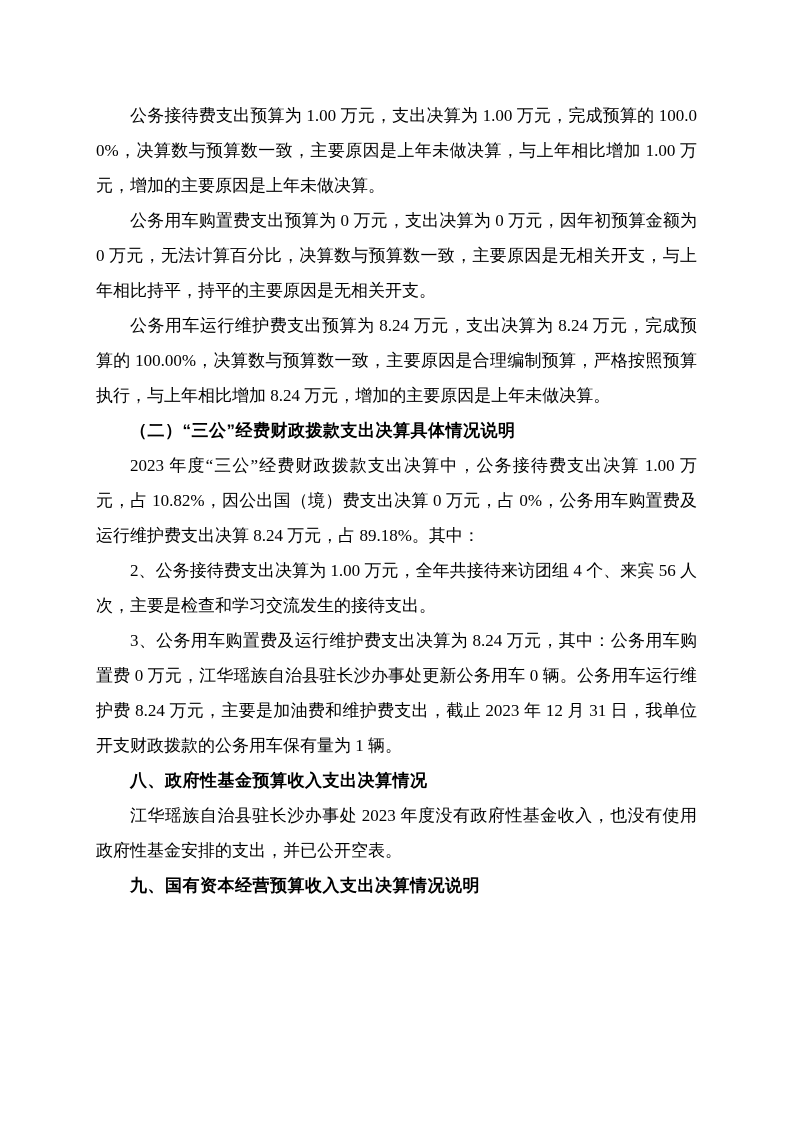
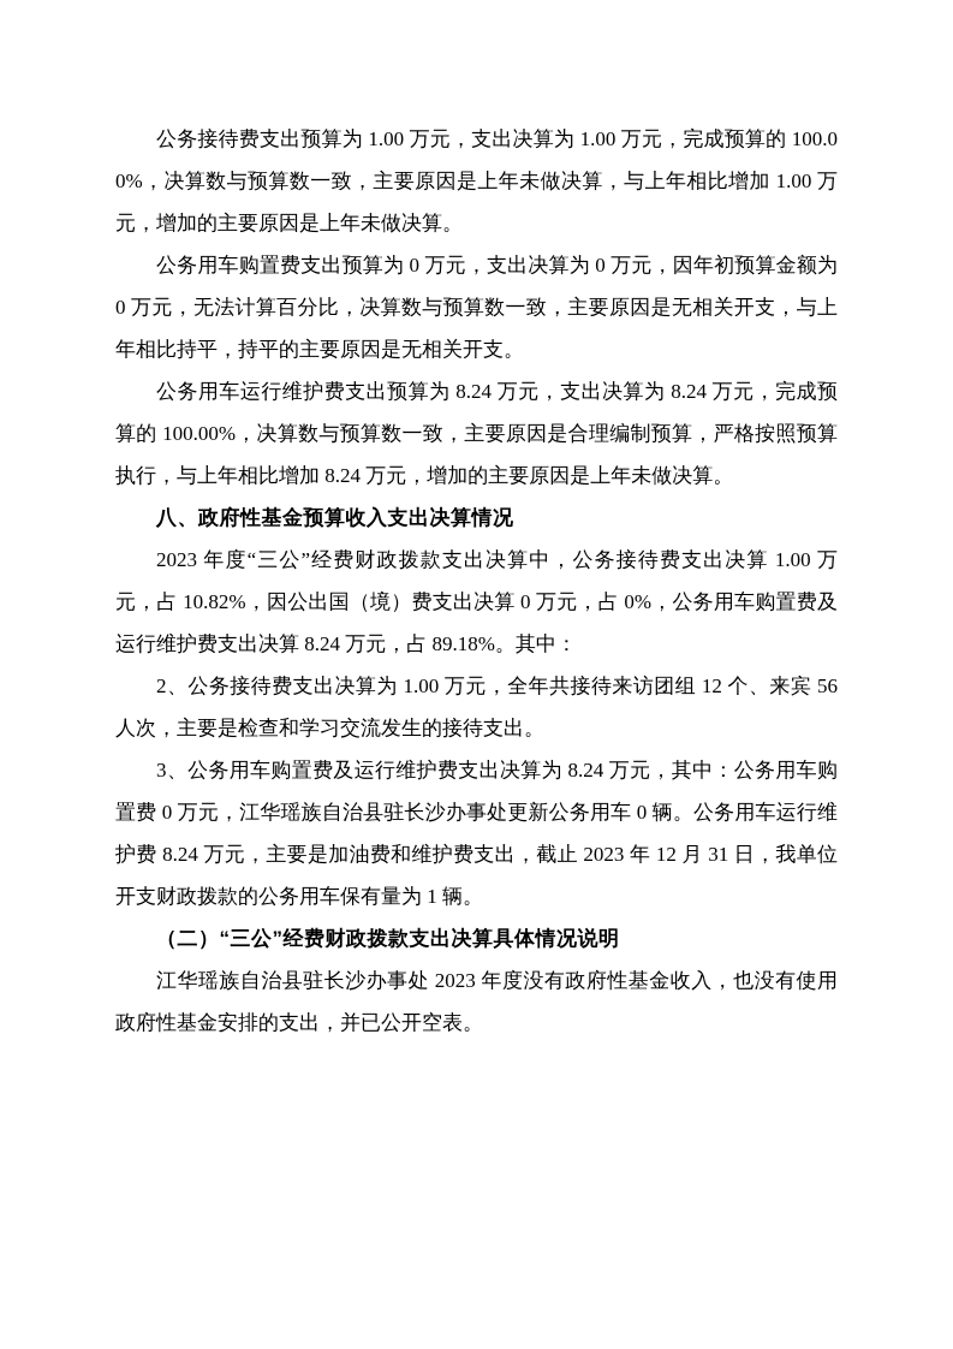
  公务接待费支出预算为 1.00 万元，支出决算为 1.00 万元，完成预算的 100.00%，决算数与预算数一致，主要原因是上年未做决算，与上年相比增加 1.00 万元，增加的主要原因是上年未做决算。
  公务用车购置费支出预算为 0 万元，支出决算为 0 万元，因年初预算金额为 0 万元，无法计算百分比，决算数与预算数一致，主要原因是无相关开支，与上年相比持平，持平的主要原因是无相关开支。
  公务用车运行维护费支出预算为 8.24 万元，支出决算为 8.24 万元，完成预算的 100.00%，决算数与预算数一致，主要原因是合理编制预算，严格按照预算执行，与上年相比增加 8.24 万元，增加的主要原因是上年未做决算。
- （二）“三公”经费财政拨款支出决算具体情况说明
+ 八、政府性基金预算收入支出决算情况
  2023 年度“三公”经费财政拨款支出决算中，公务接待费支出决算 1.00 万元，占 10.82%，因公出国（境）费支出决算 0 万元，占 0%，公务用车购置费及运行维护费支出决算 8.24 万元，占 89.18%。其中：
- 2、公务接待费支出决算为 1.00 万元，全年共接待来访团组 4 个、来宾 56 人次，主要是检查和学习交流发生的接待支出。
+ 2、公务接待费支出决算为 1.00 万元，全年共接待来访团组 12 个、来宾 56 人次，主要是检查和学习交流发生的接待支出。
  3、公务用车购置费及运行维护费支出决算为 8.24 万元，其中：公务用车购置费 0 万元，江华瑶族自治县驻长沙办事处更新公务用车 0 辆。公务用车运行维护费 8.24 万元，主要是加油费和维护费支出，截止 2023 年 12 月 31 日，我单位开支财政拨款的公务用车保有量为 1 辆。
- 八、政府性基金预算收入支出决算情况
+ （二）“三公”经费财政拨款支出决算具体情况说明
  江华瑶族自治县驻长沙办事处 2023 年度没有政府性基金收入，也没有使用政府性基金安排的支出，并已公开空表。
- 九、国有资本经营预算收入支出决算情况说明
